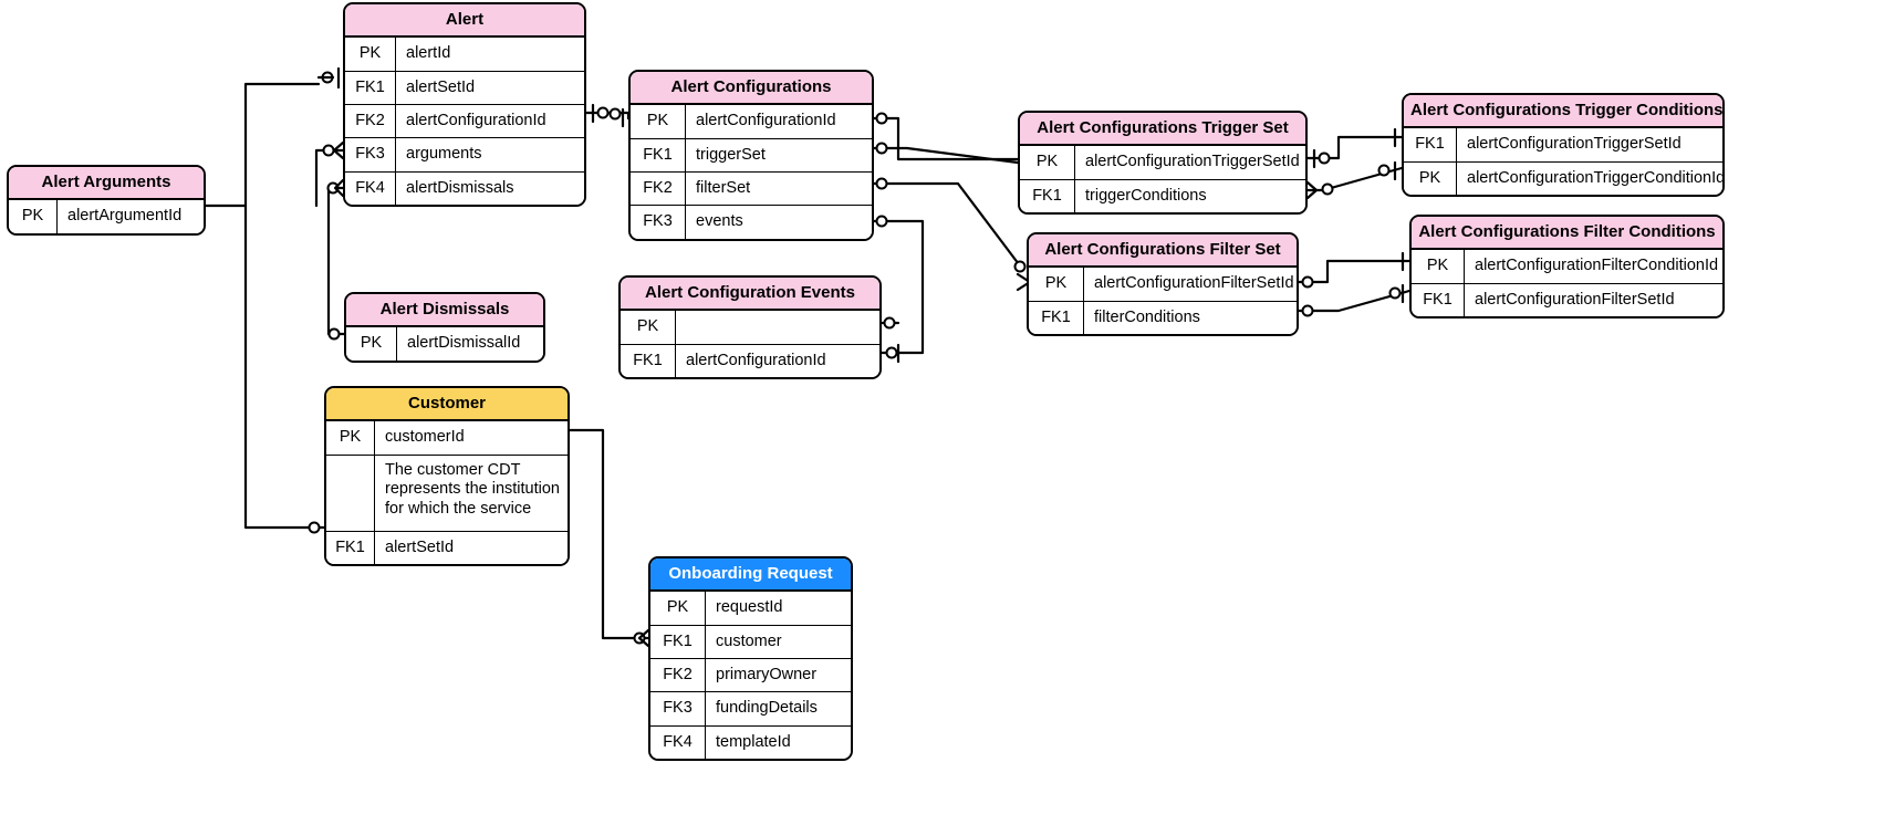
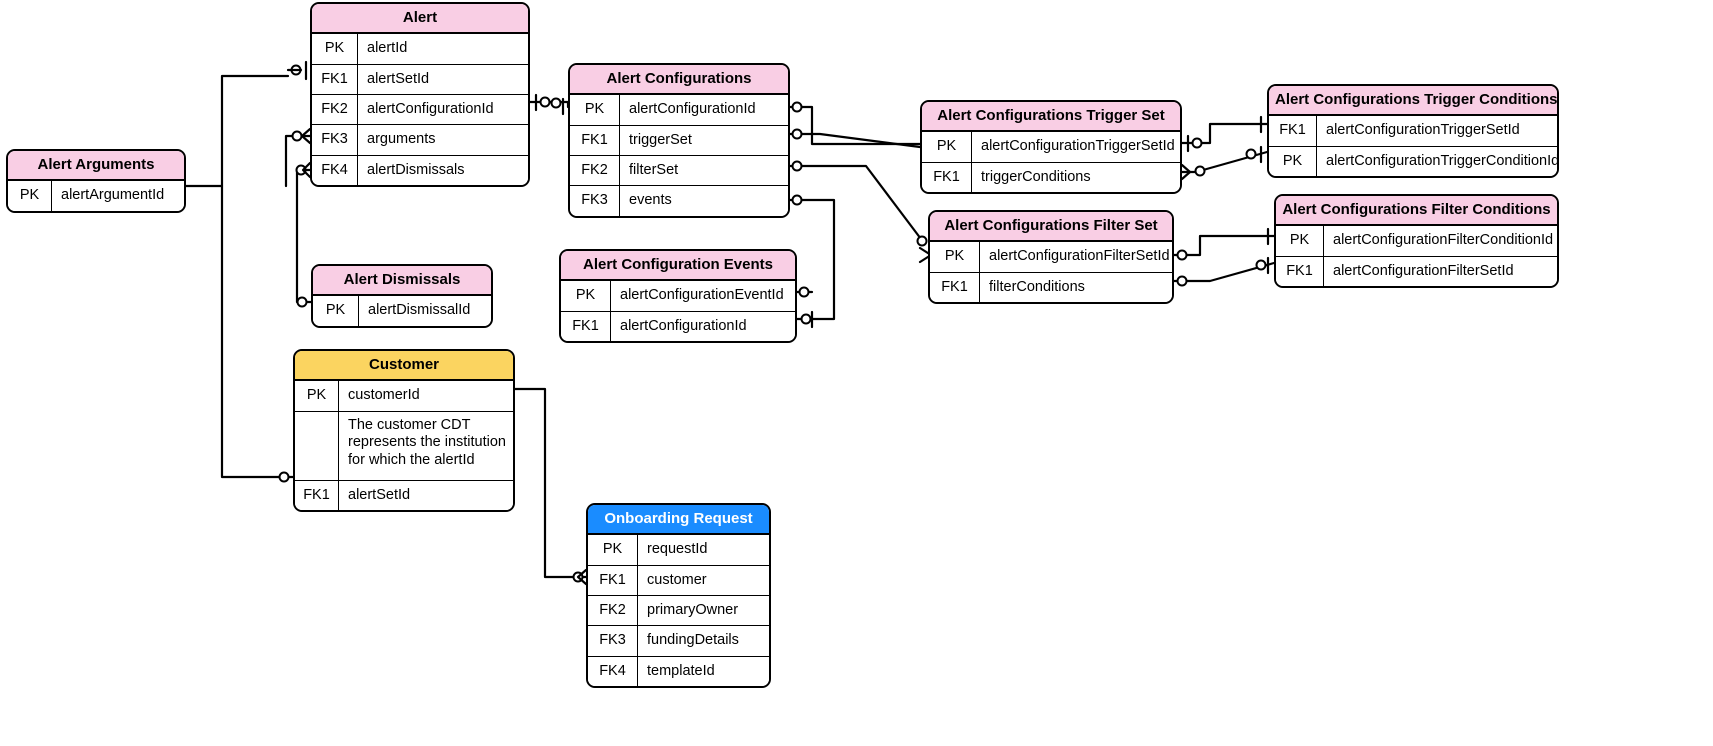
  Alert Arguments
  PK
  alertArgumentId
  Alert
  PK
  alertId
  FK1
  alertSetId
  FK2
  alertConfigurationId
  FK3
  arguments
  FK4
  alertDismissals
  Alert Dismissals
  PK
  alertDismissalId
  Alert Configurations
  PK
  alertConfigurationId
  FK1
  triggerSet
  FK2
  filterSet
  FK3
  events
  Alert Configuration Events
  PK
+ alertConfigurationEventId
  FK1
  alertConfigurationId
  Customer
  PK
  customerId
- The customer CDT represents the institution for which the service
+ The customer CDT represents the institution for which the alertId
  FK1
  alertSetId
  Onboarding Request
  PK
  requestId
  FK1
  customer
  FK2
  primaryOwner
  FK3
  fundingDetails
  FK4
  templateId
  Alert Configurations Trigger Set
  PK
  alertConfigurationTriggerSetId
  FK1
  triggerConditions
  Alert Configurations Filter Set
  PK
  alertConfigurationFilterSetId
  FK1
  filterConditions
  Alert Configurations Trigger Conditions
  FK1
  alertConfigurationTriggerSetId
  PK
  alertConfigurationTriggerConditionId
  Alert Configurations Filter Conditions
  PK
  alertConfigurationFilterConditionId
  FK1
  alertConfigurationFilterSetId
